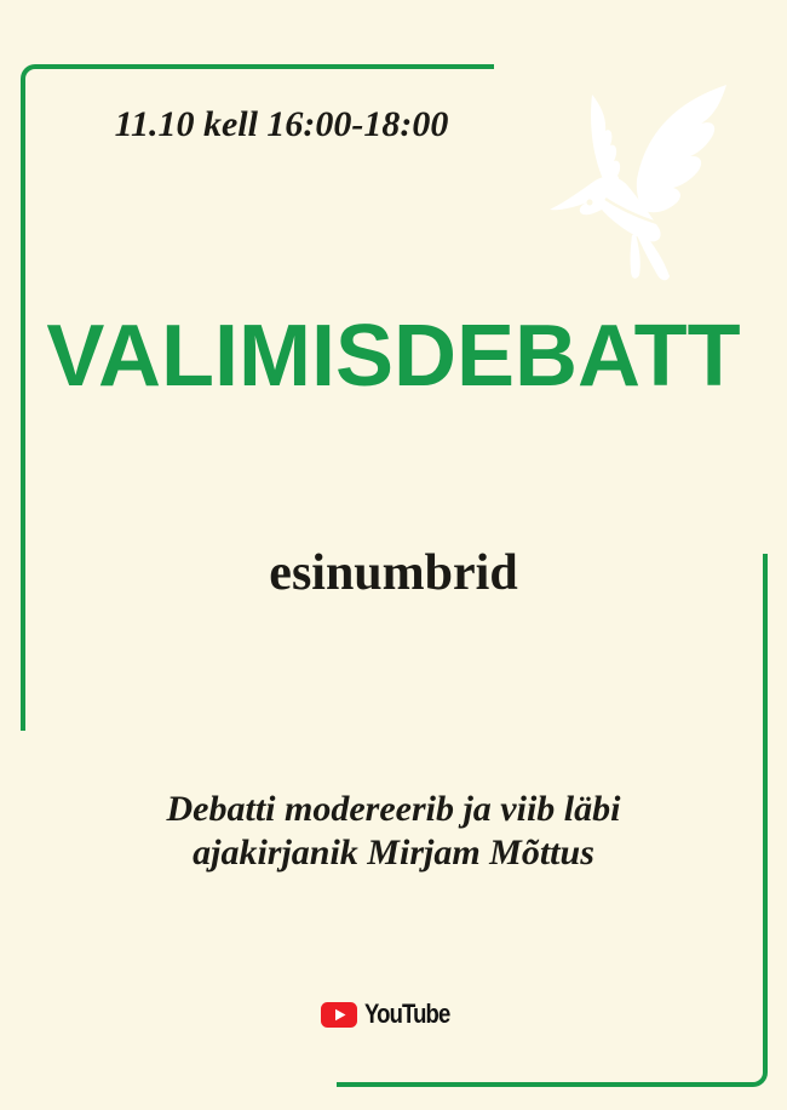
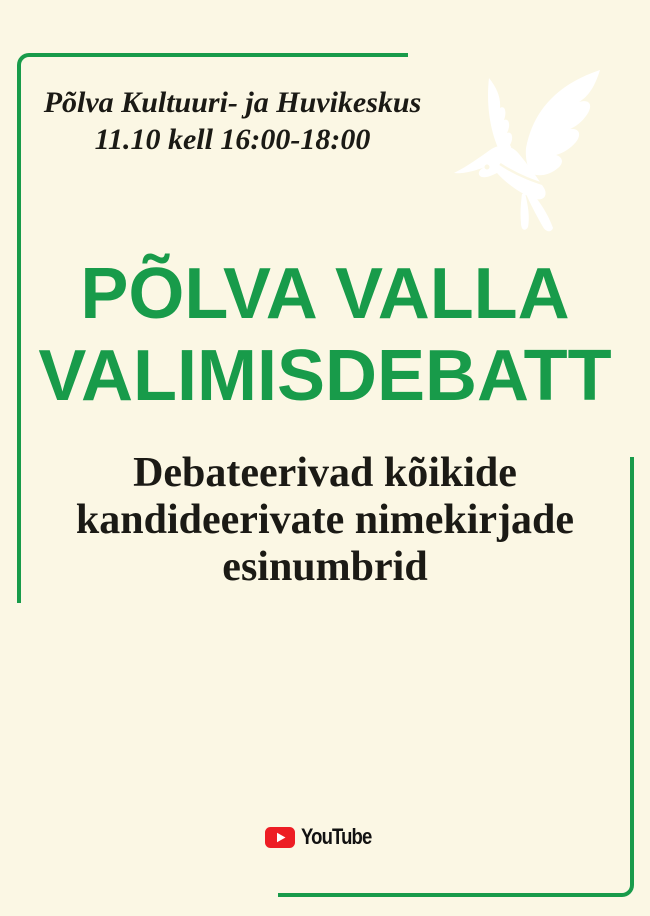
+ Põlva Kultuuri- ja Huvikeskus
  11.10 kell 16:00-18:00
+ PÕLVA VALLA
  VALIMISDEBATT
+ Debateerivad kõikide
+ kandideerivate nimekirjade
  esinumbrid
- Debatti modereerib ja viib läbi
- ajakirjanik Mirjam Mõttus
  YouTube
